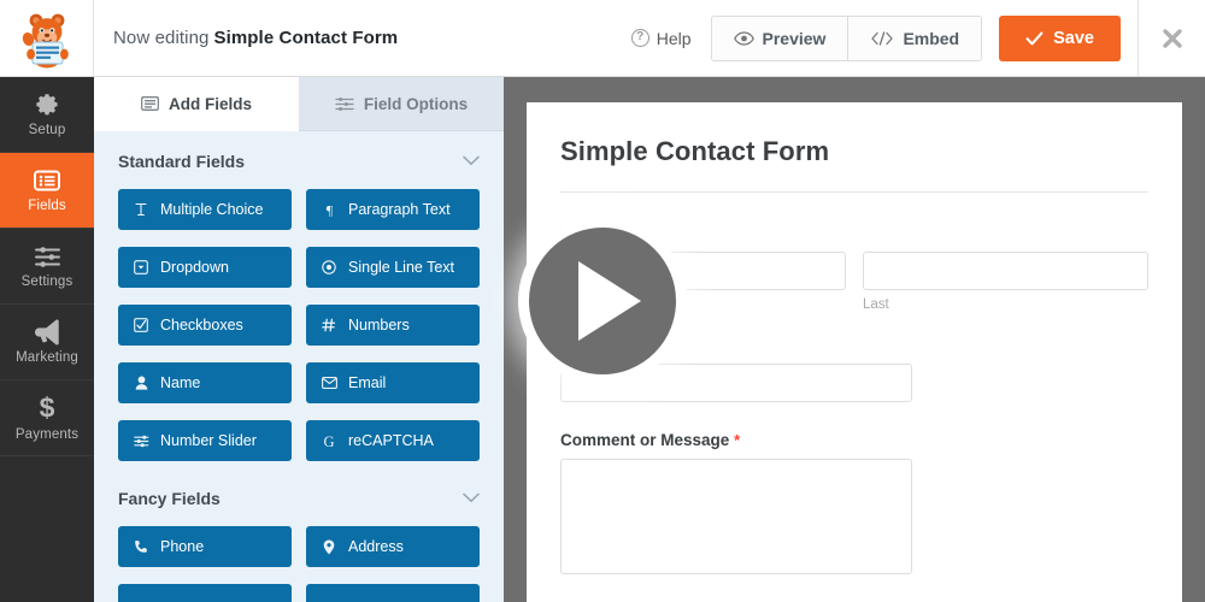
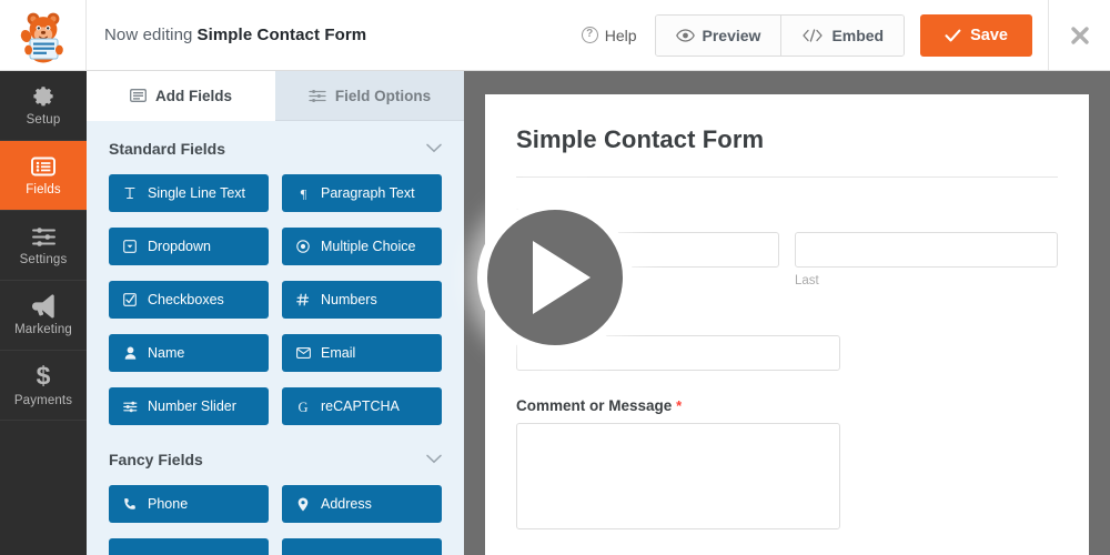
  Now editing
  Simple Contact Form
  ?
  Help
  Preview
  Embed
  Save
  Setup
  Fields
  Settings
  Marketing
  $
  Payments
  Add Fields
  Field Options
  Standard Fields
- Multiple Choice
+ Single Line Text
  ¶
  Paragraph Text
  Dropdown
- Single Line Text
+ Multiple Choice
  Checkboxes
  Numbers
  Name
  Email
  Number Slider
  G
  reCAPTCHA
  Fancy Fields
  Phone
  Address
  Simple Contact Form
  Last
  Comment or Message *
